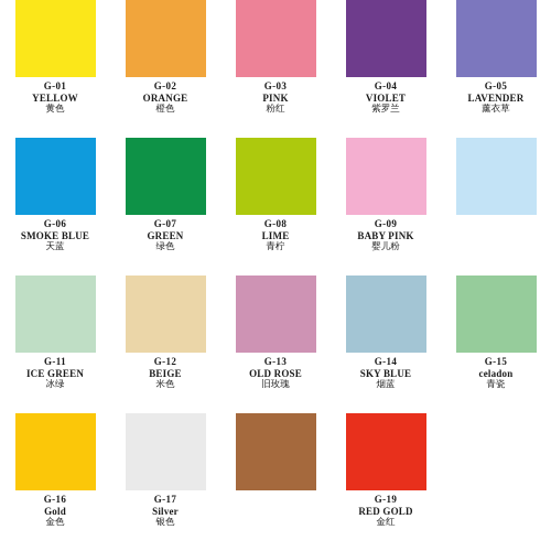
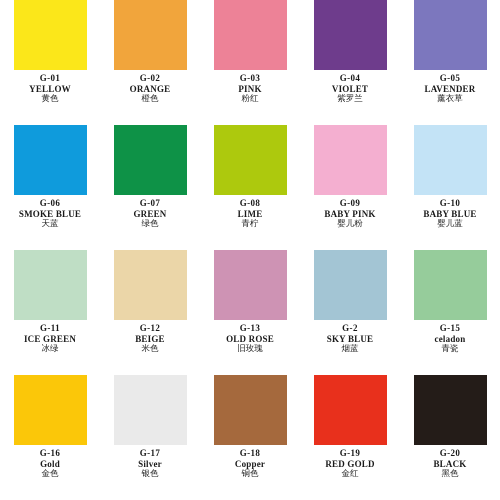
  G-01
  YELLOW
  黄色
  G-02
  ORANGE
  橙色
  G-03
  PINK
  粉红
  G-04
  VIOLET
  紫罗兰
  G-05
  LAVENDER
  薰衣草
  G-06
  SMOKE BLUE
  天蓝
  G-07
  GREEN
  绿色
  G-08
  LIME
  青柠
  G-09
  BABY PINK
  婴儿粉
+ G-10
+ BABY BLUE
+ 婴儿蓝
  G-11
  ICE GREEN
  冰绿
  G-12
  BEIGE
  米色
  G-13
  OLD ROSE
  旧玫瑰
- G-14
+ G-2
  SKY BLUE
  烟蓝
  G-15
  celadon
  青瓷
  G-16
  Gold
  金色
  G-17
  Silver
  银色
+ G-18
+ Copper
+ 铜色
  G-19
  RED GOLD
  金红
+ G-20
+ BLACK
+ 黑色
